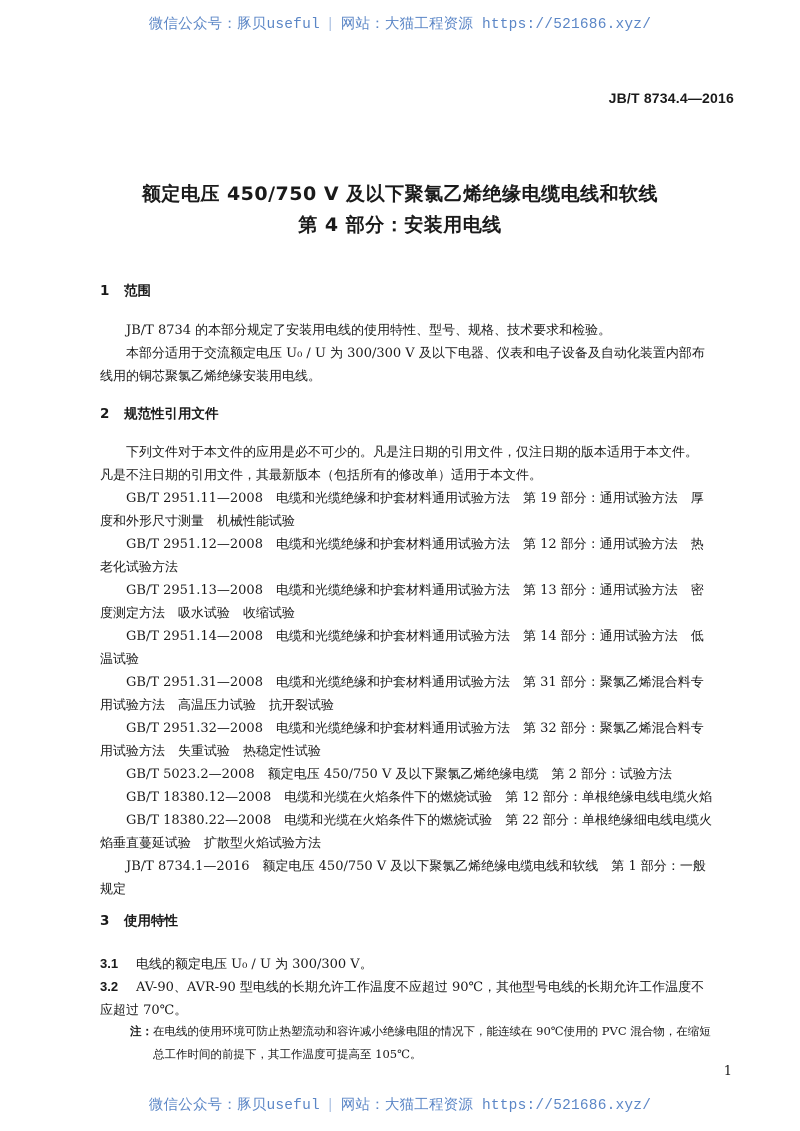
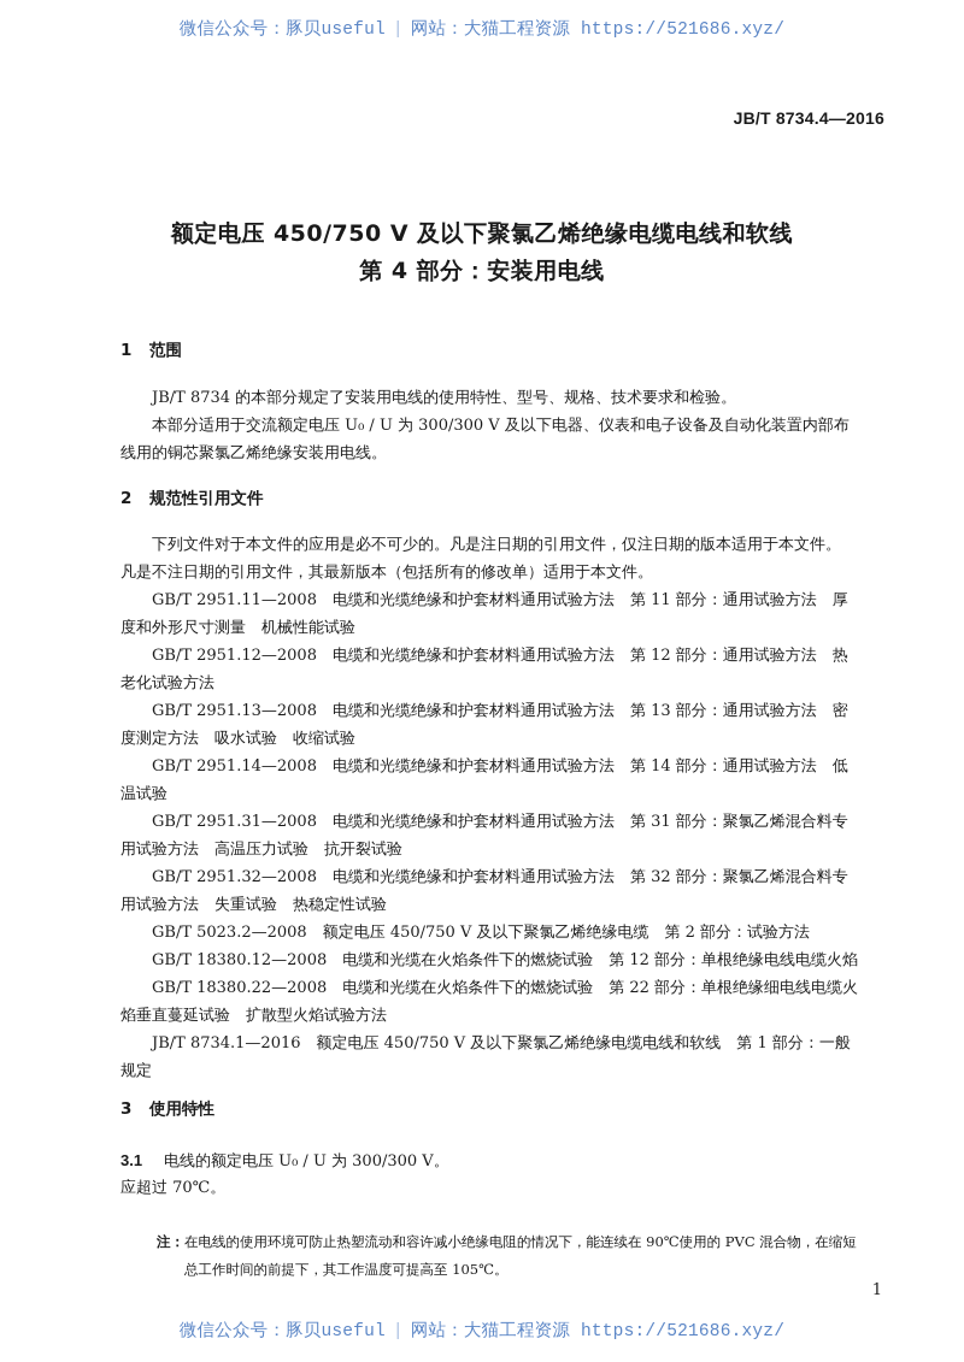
  微信公众号：豚贝useful | 网站：大猫工程资源 https://521686.xyz/
  JB/T 8734.4—2016
  额定电压 450/750 V 及以下聚氯乙烯绝缘电缆电线和软线
  第 4 部分：安装用电线
  1 范围
  JB/T 8734 的本部分规定了安装用电线的使用特性、型号、规格、技术要求和检验。
  本部分适用于交流额定电压 U₀ / U 为 300/300 V 及以下电器、仪表和电子设备及自动化装置内部布
  线用的铜芯聚氯乙烯绝缘安装用电线。
  2 规范性引用文件
  下列文件对于本文件的应用是必不可少的。凡是注日期的引用文件，仅注日期的版本适用于本文件。
  凡是不注日期的引用文件，其最新版本（包括所有的修改单）适用于本文件。
- GB/T 2951.11—2008 电缆和光缆绝缘和护套材料通用试验方法 第 19 部分：通用试验方法 厚
+ GB/T 2951.11—2008 电缆和光缆绝缘和护套材料通用试验方法 第 11 部分：通用试验方法 厚
  度和外形尺寸测量 机械性能试验
  GB/T 2951.12—2008 电缆和光缆绝缘和护套材料通用试验方法 第 12 部分：通用试验方法 热
  老化试验方法
  GB/T 2951.13—2008 电缆和光缆绝缘和护套材料通用试验方法 第 13 部分：通用试验方法 密
  度测定方法 吸水试验 收缩试验
  GB/T 2951.14—2008 电缆和光缆绝缘和护套材料通用试验方法 第 14 部分：通用试验方法 低
  温试验
  GB/T 2951.31—2008 电缆和光缆绝缘和护套材料通用试验方法 第 31 部分：聚氯乙烯混合料专
  用试验方法 高温压力试验 抗开裂试验
  GB/T 2951.32—2008 电缆和光缆绝缘和护套材料通用试验方法 第 32 部分：聚氯乙烯混合料专
  用试验方法 失重试验 热稳定性试验
  GB/T 5023.2—2008 额定电压 450/750 V 及以下聚氯乙烯绝缘电缆 第 2 部分：试验方法
  GB/T 18380.12—2008 电缆和光缆在火焰条件下的燃烧试验 第 12 部分：单根绝缘电线电缆火焰
  GB/T 18380.22—2008 电缆和光缆在火焰条件下的燃烧试验 第 22 部分：单根绝缘细电线电缆火
  焰垂直蔓延试验 扩散型火焰试验方法
  JB/T 8734.1—2016 额定电压 450/750 V 及以下聚氯乙烯绝缘电缆电线和软线 第 1 部分：一般
  规定
  3 使用特性
  3.1 电线的额定电压 U₀ / U 为 300/300 V。
- 3.2 AV-90、AVR-90 型电线的长期允许工作温度不应超过 90℃，其他型号电线的长期允许工作温度不
  应超过 70℃。
  注：在电线的使用环境可防止热塑流动和容许减小绝缘电阻的情况下，能连续在 90℃使用的 PVC 混合物，在缩短
  总工作时间的前提下，其工作温度可提高至 105℃。
  1
  微信公众号：豚贝useful | 网站：大猫工程资源 https://521686.xyz/
